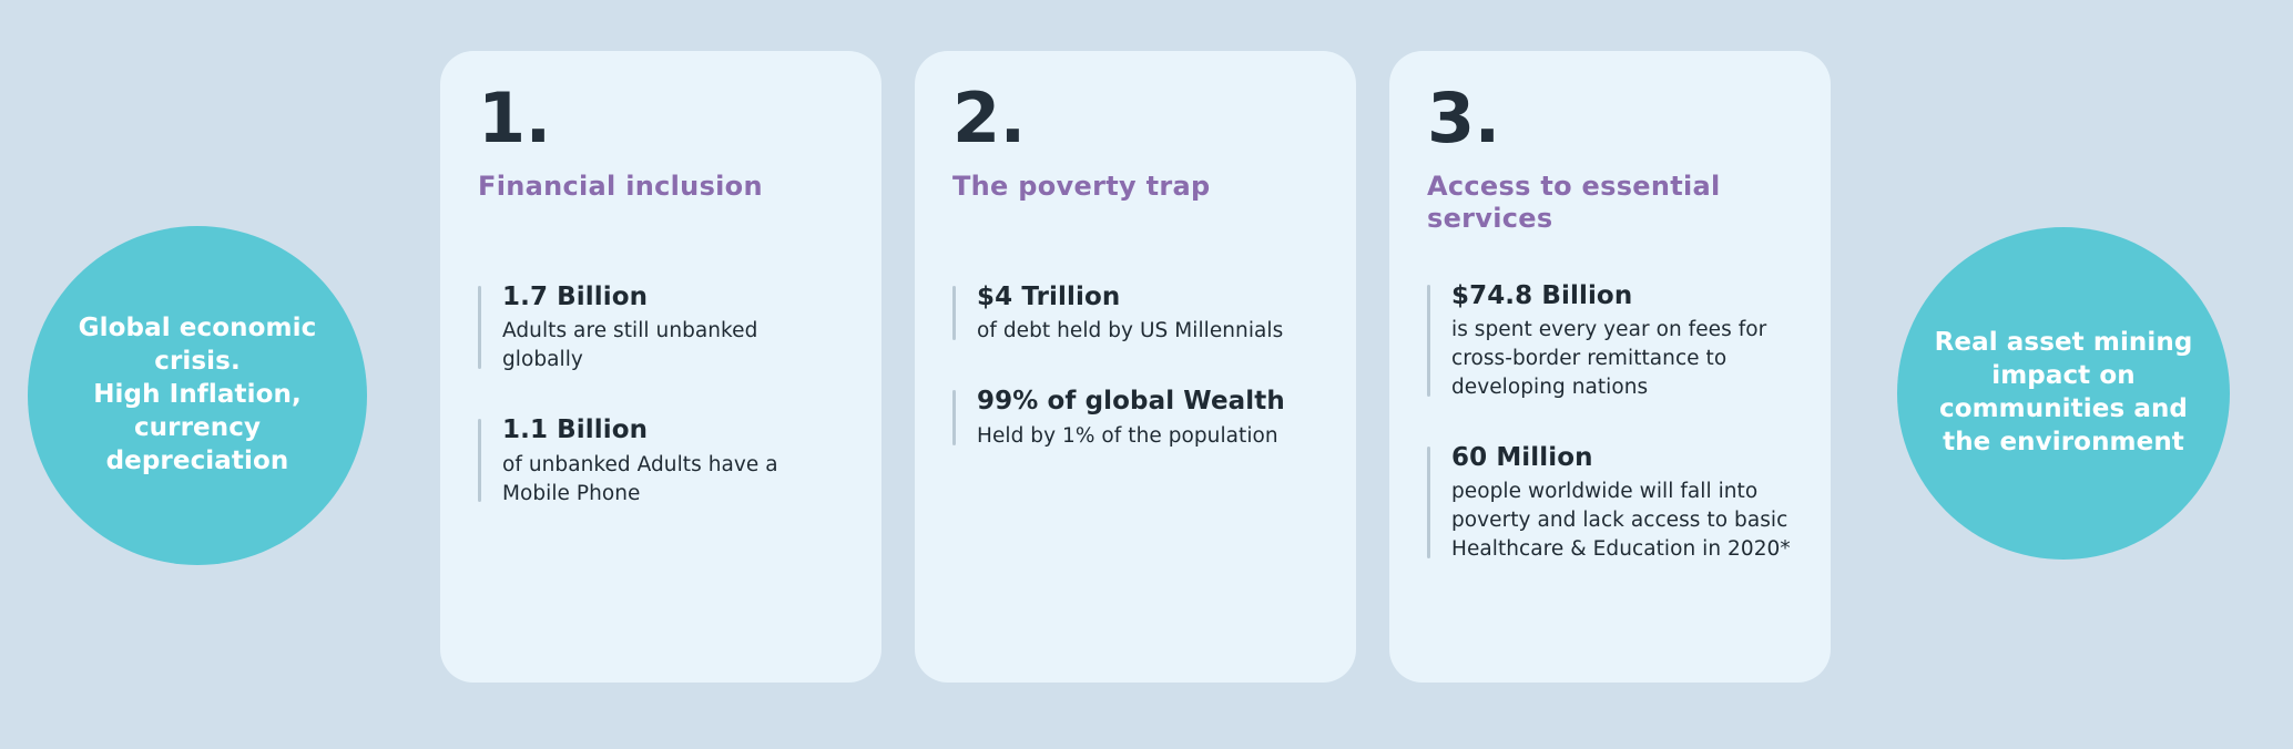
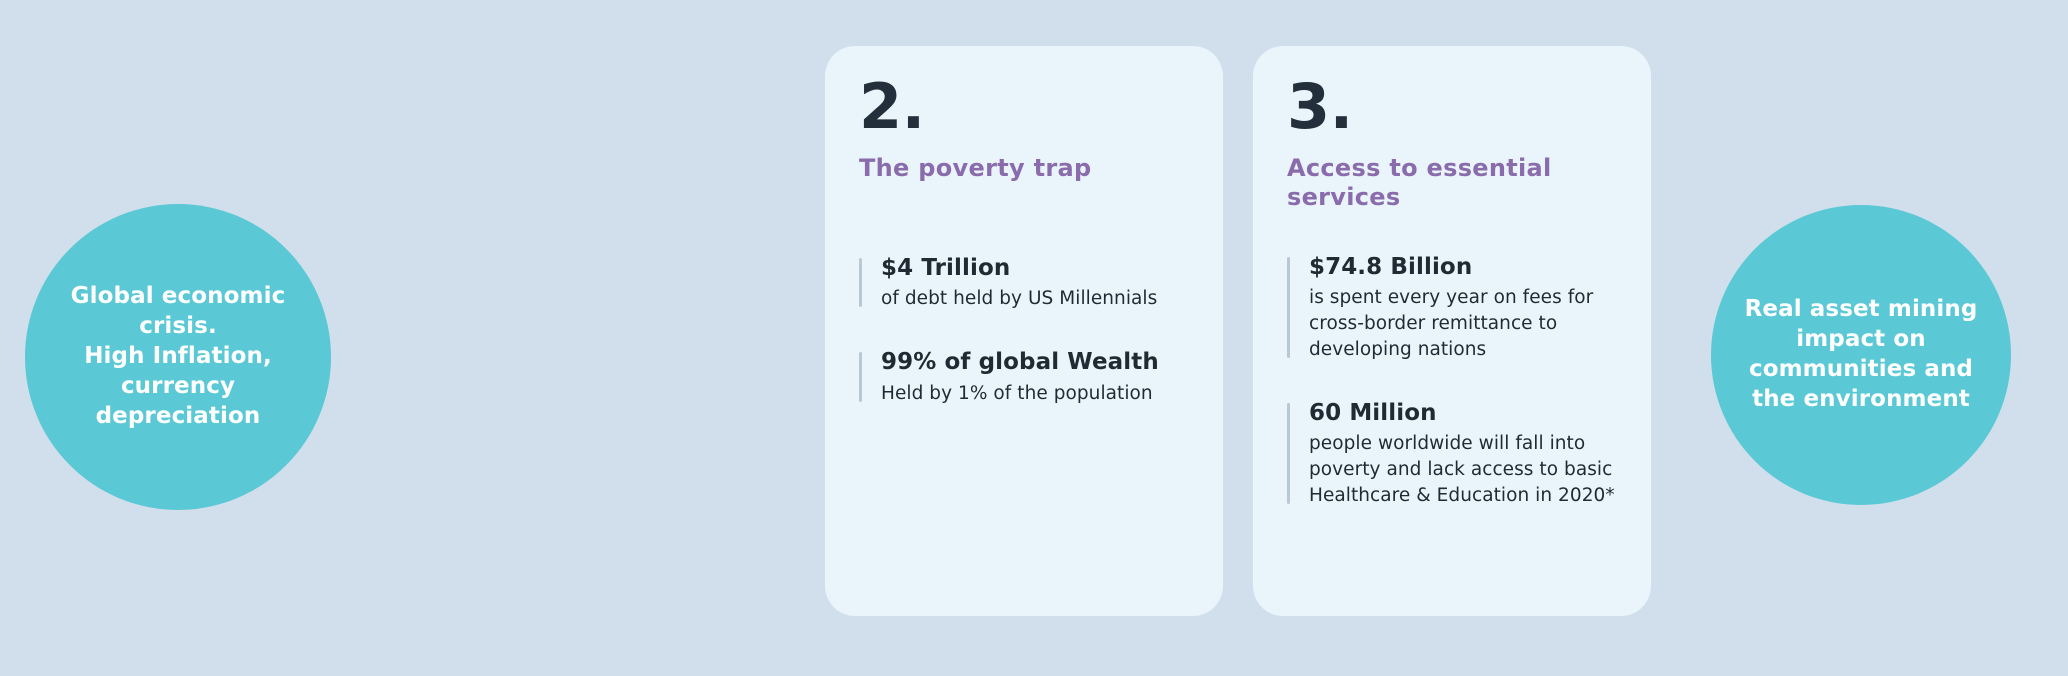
  Global economic crisis.
  High Inflation, currency depreciation
- 1.
- Financial inclusion
- 1.7 Billion
- Adults are still unbanked globally
- 1.1 Billion
- of unbanked Adults have a Mobile Phone
  2.
  The poverty trap
  $4 Trillion
  of debt held by US Millennials
  99% of global Wealth
  Held by 1% of the population
  3.
  Access to essential services
  $74.8 Billion
  is spent every year on fees for cross-border remittance to developing nations
  60 Million
  people worldwide will fall into poverty and lack access to basic Healthcare & Education in 2020*
  Real asset mining impact on communities and the environment
